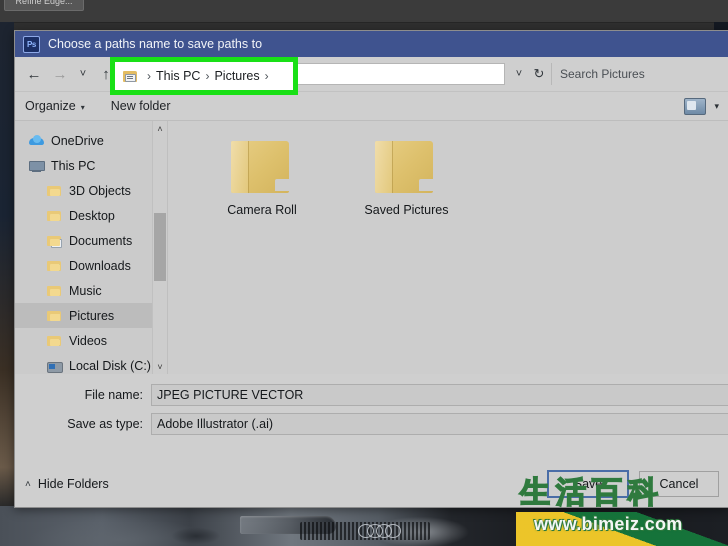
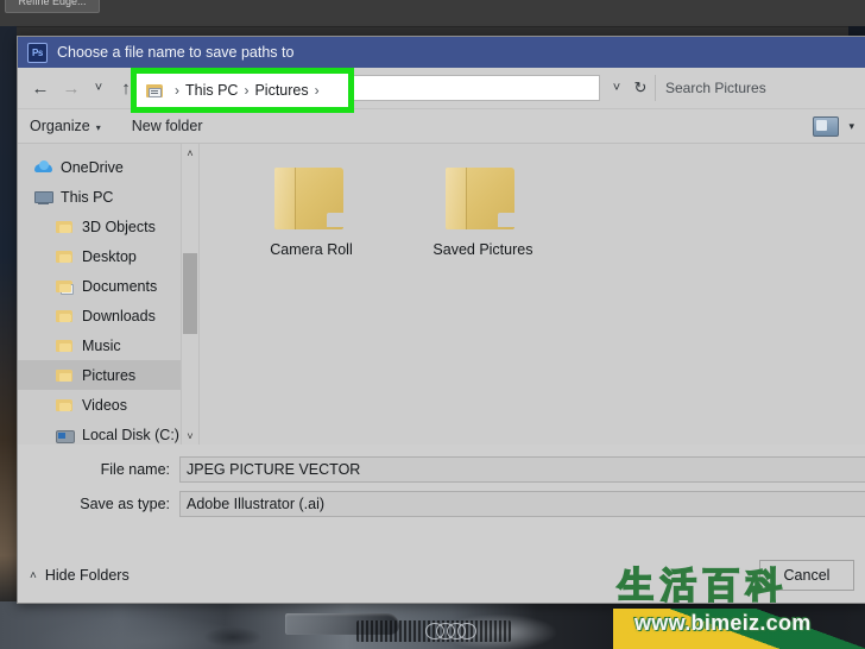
  Refine Edge...
  Ps
- Choose a paths name to save paths to
+ Choose a file name to save paths to
  ←
  →
  ˅
  ↑
  ˅
  ↻
  Search Pictures
  Organize ▾
  New folder
  ▾
  OneDrive
  This PC
  3D Objects
  Desktop
  Documents
  Downloads
  Music
  Pictures
  Videos
  Local Disk (C:)
  ˄
  ˅
  Camera Roll
  Saved Pictures
  File name:
  JPEG PICTURE VECTOR
  Save as type:
  Adobe Illustrator (.ai)
  ˄
  Hide Folders
- Save
  Cancel
  ›
  This PC
  ›
  Pictures
  ›
  生活百科
  www.bimeiz.com
